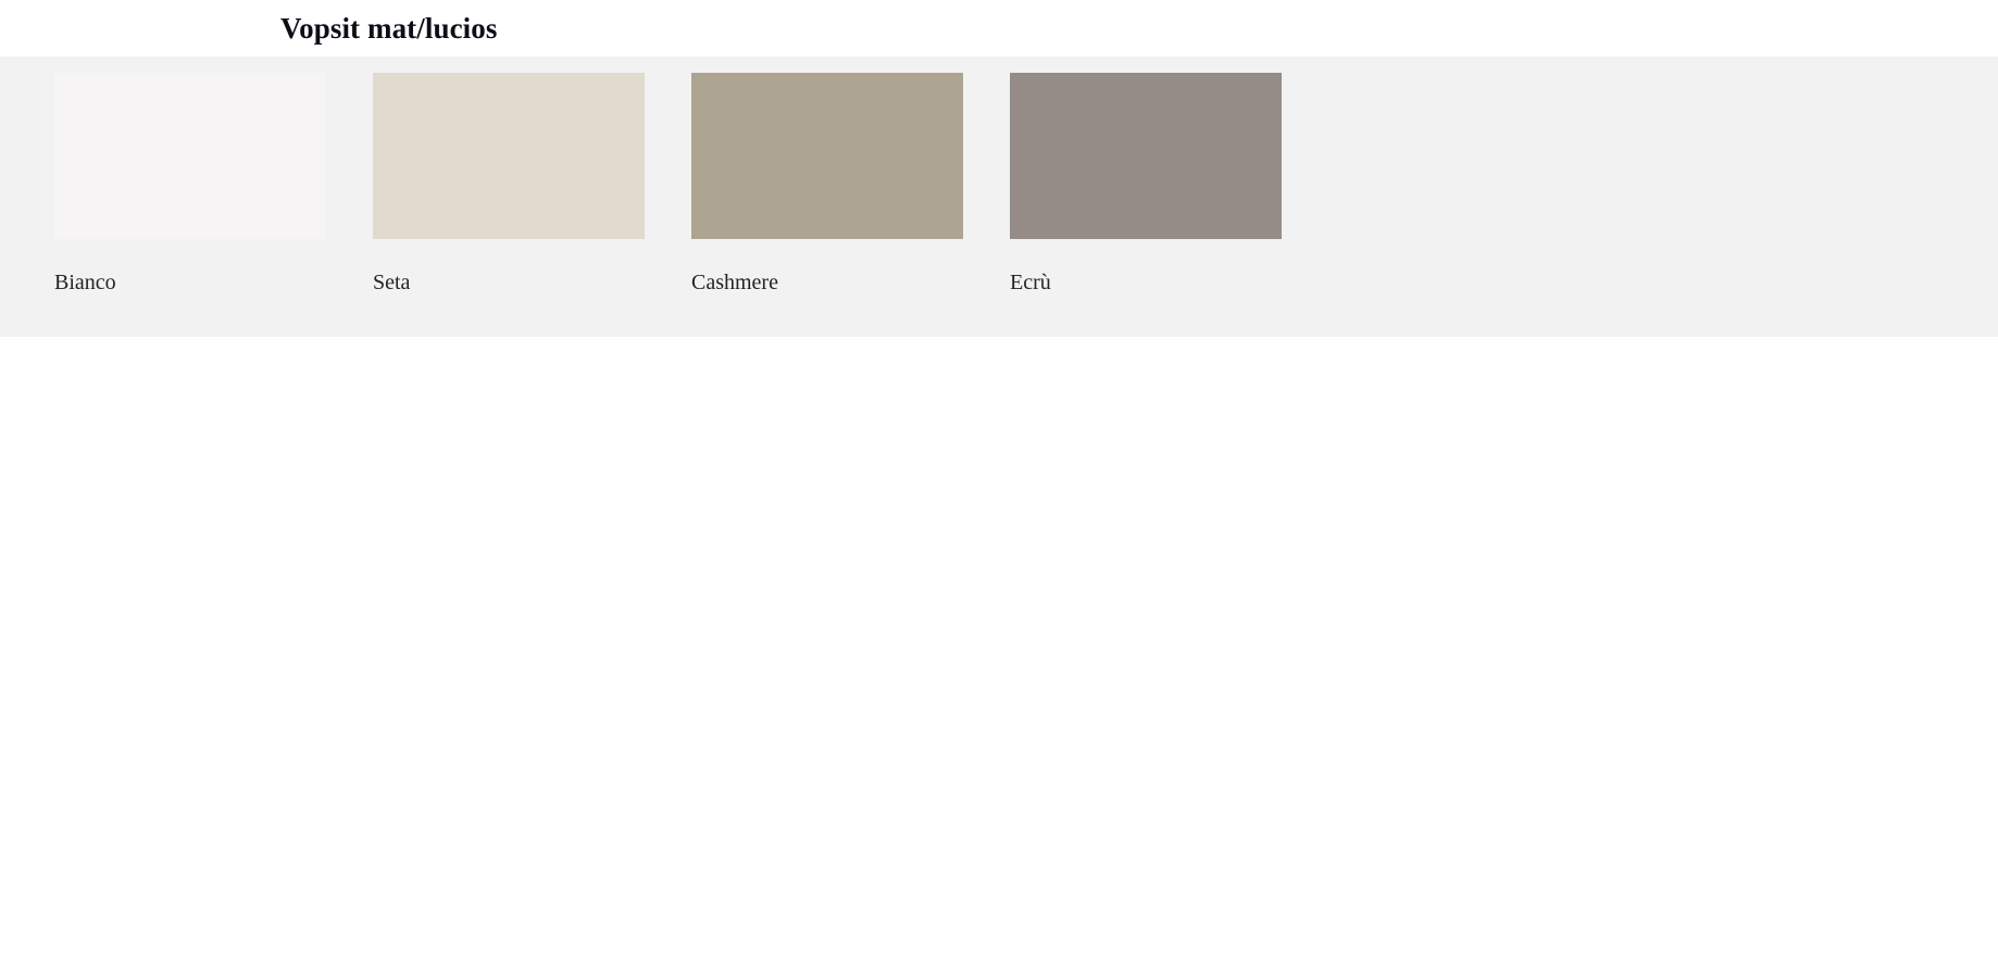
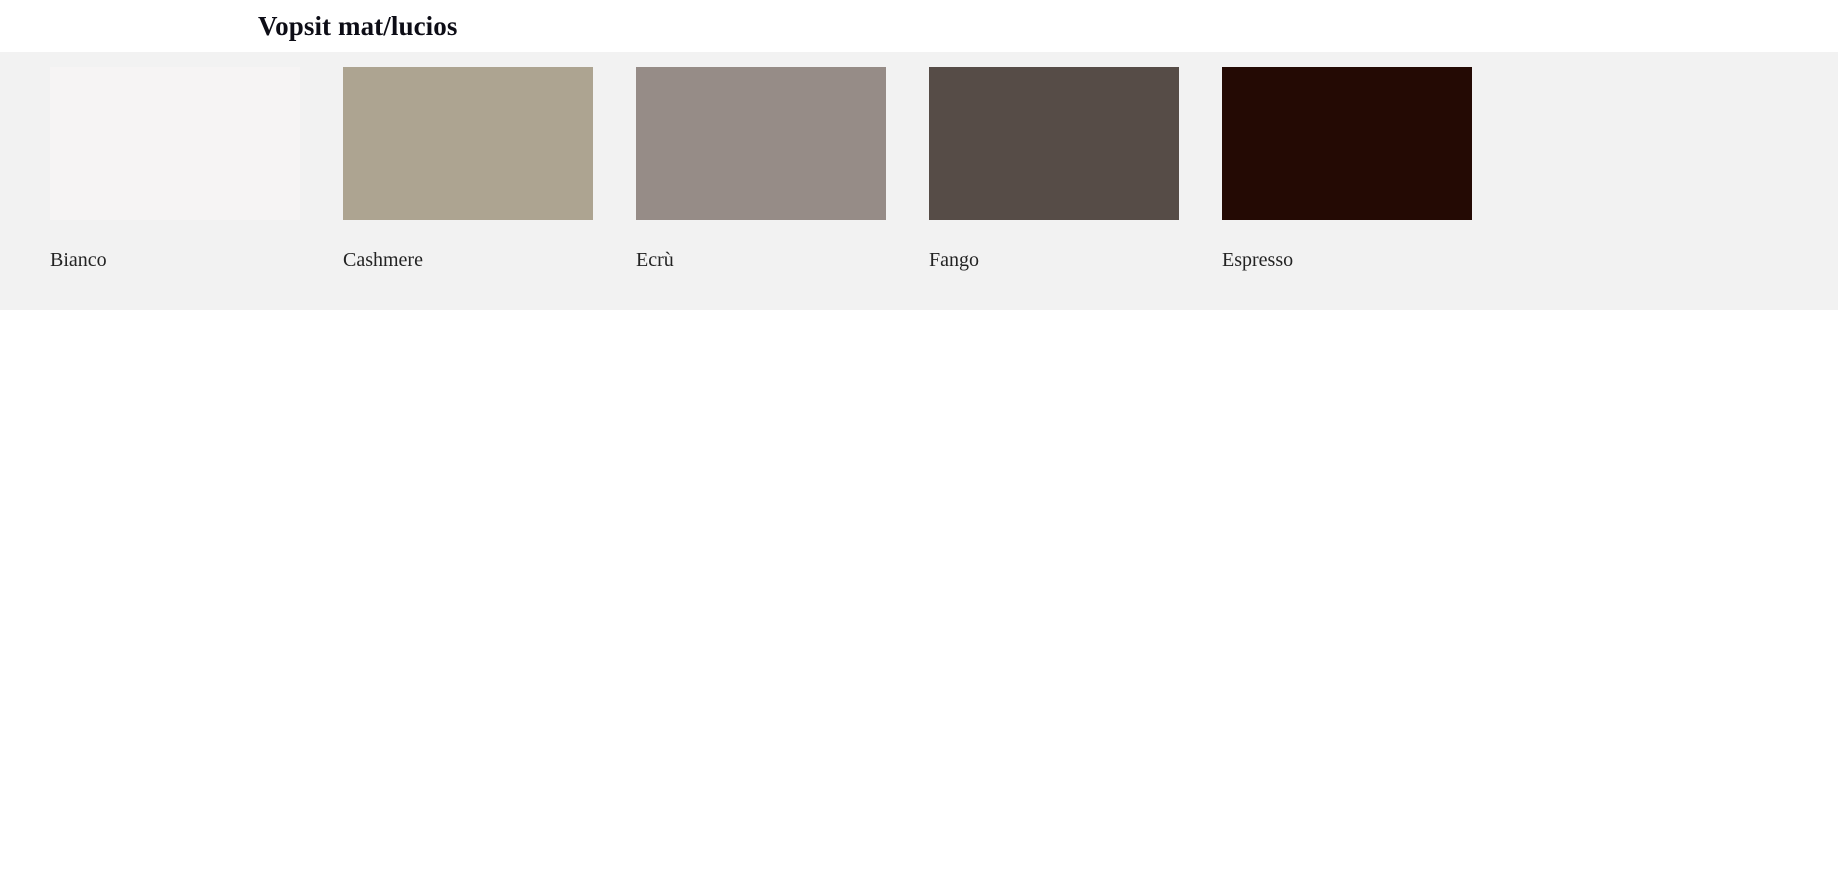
  Vopsit mat/lucios
  Bianco
- Seta
  Cashmere
  Ecrù
+ Fango
+ Espresso
